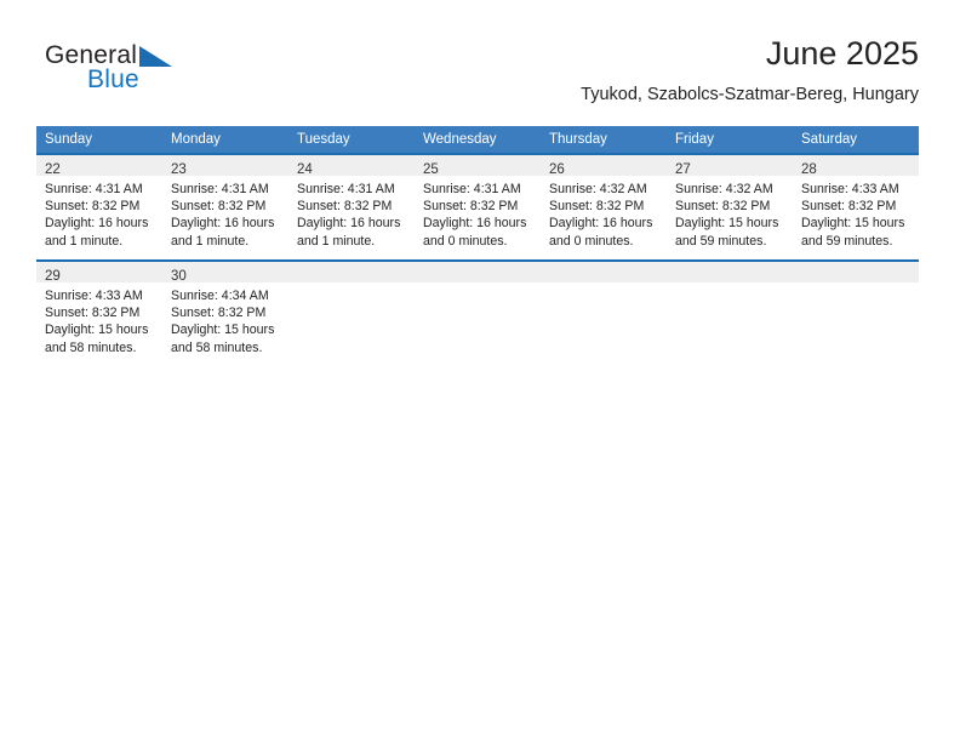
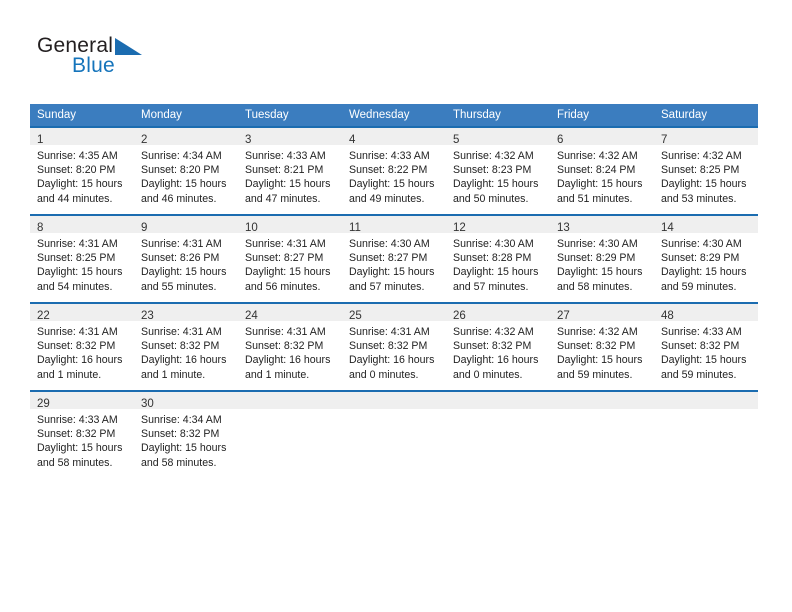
  General
  Blue
- June 2025
- Tyukod, Szabolcs-Szatmar-Bereg, Hungary
  Sunday	Monday	Tuesday	Wednesday	Thursday	Friday	Saturday
+ 1Sunrise: 4:35 AMSunset: 8:20 PMDaylight: 15 hours and 44 minutes.	2Sunrise: 4:34 AMSunset: 8:20 PMDaylight: 15 hours and 46 minutes.	3Sunrise: 4:33 AMSunset: 8:21 PMDaylight: 15 hours and 47 minutes.	4Sunrise: 4:33 AMSunset: 8:22 PMDaylight: 15 hours and 49 minutes.	5Sunrise: 4:32 AMSunset: 8:23 PMDaylight: 15 hours and 50 minutes.	6Sunrise: 4:32 AMSunset: 8:24 PMDaylight: 15 hours and 51 minutes.	7Sunrise: 4:32 AMSunset: 8:25 PMDaylight: 15 hours and 53 minutes.
+ 8Sunrise: 4:31 AMSunset: 8:25 PMDaylight: 15 hours and 54 minutes.	9Sunrise: 4:31 AMSunset: 8:26 PMDaylight: 15 hours and 55 minutes.	10Sunrise: 4:31 AMSunset: 8:27 PMDaylight: 15 hours and 56 minutes.	11Sunrise: 4:30 AMSunset: 8:27 PMDaylight: 15 hours and 57 minutes.	12Sunrise: 4:30 AMSunset: 8:28 PMDaylight: 15 hours and 57 minutes.	13Sunrise: 4:30 AMSunset: 8:29 PMDaylight: 15 hours and 58 minutes.	14Sunrise: 4:30 AMSunset: 8:29 PMDaylight: 15 hours and 59 minutes.
- 22Sunrise: 4:31 AMSunset: 8:32 PMDaylight: 16 hours and 1 minute.	23Sunrise: 4:31 AMSunset: 8:32 PMDaylight: 16 hours and 1 minute.	24Sunrise: 4:31 AMSunset: 8:32 PMDaylight: 16 hours and 1 minute.	25Sunrise: 4:31 AMSunset: 8:32 PMDaylight: 16 hours and 0 minutes.	26Sunrise: 4:32 AMSunset: 8:32 PMDaylight: 16 hours and 0 minutes.	27Sunrise: 4:32 AMSunset: 8:32 PMDaylight: 15 hours and 59 minutes.	28Sunrise: 4:33 AMSunset: 8:32 PMDaylight: 15 hours and 59 minutes.
+ 22Sunrise: 4:31 AMSunset: 8:32 PMDaylight: 16 hours and 1 minute.	23Sunrise: 4:31 AMSunset: 8:32 PMDaylight: 16 hours and 1 minute.	24Sunrise: 4:31 AMSunset: 8:32 PMDaylight: 16 hours and 1 minute.	25Sunrise: 4:31 AMSunset: 8:32 PMDaylight: 16 hours and 0 minutes.	26Sunrise: 4:32 AMSunset: 8:32 PMDaylight: 16 hours and 0 minutes.	27Sunrise: 4:32 AMSunset: 8:32 PMDaylight: 15 hours and 59 minutes.	48Sunrise: 4:33 AMSunset: 8:32 PMDaylight: 15 hours and 59 minutes.
  29Sunrise: 4:33 AMSunset: 8:32 PMDaylight: 15 hours and 58 minutes.	30Sunrise: 4:34 AMSunset: 8:32 PMDaylight: 15 hours and 58 minutes.
